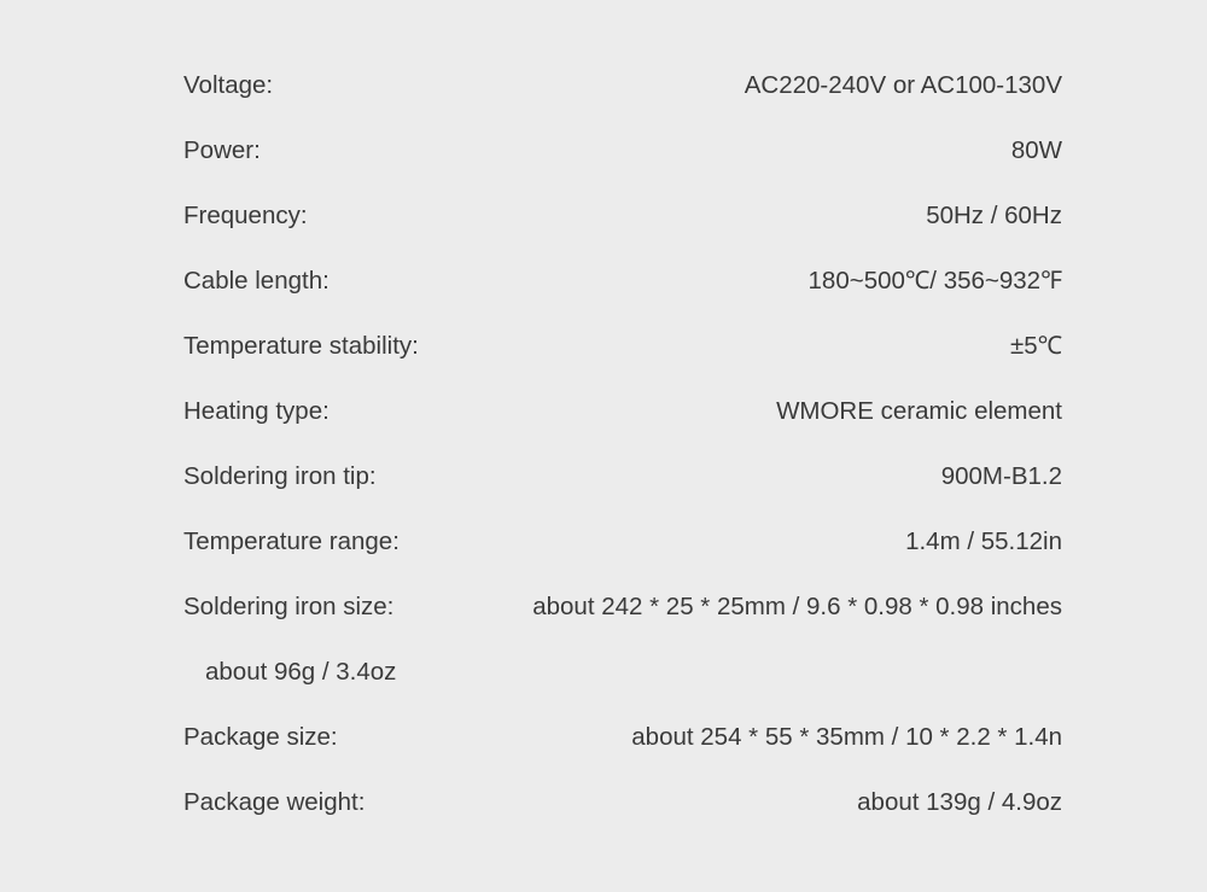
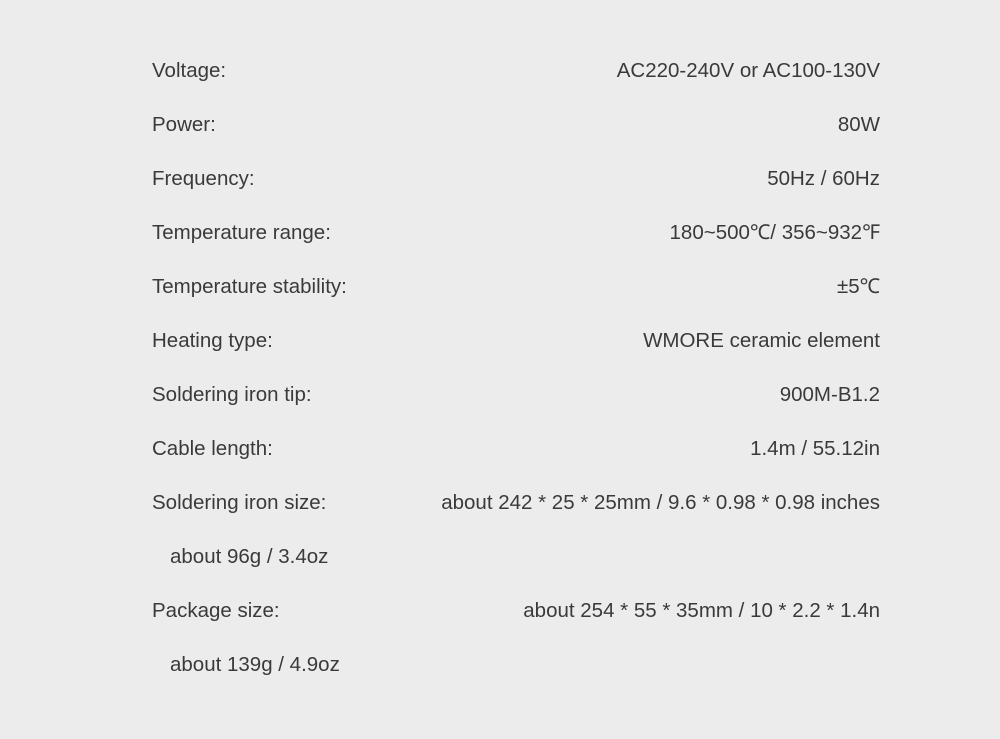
  Voltage:
  AC220-240V or AC100-130V
  Power:
  80W
  Frequency:
  50Hz / 60Hz
- Cable length:
+ Temperature range:
  180~500℃/ 356~932℉
  Temperature stability:
  ±5℃
  Heating type:
  WMORE ceramic element
  Soldering iron tip:
  900M-B1.2
- Temperature range:
+ Cable length:
  1.4m / 55.12in
  Soldering iron size:
  about 242 * 25 * 25mm / 9.6 * 0.98 * 0.98 inches
  about 96g / 3.4oz
  Package size:
  about 254 * 55 * 35mm / 10 * 2.2 * 1.4n
- Package weight:
  about 139g / 4.9oz
